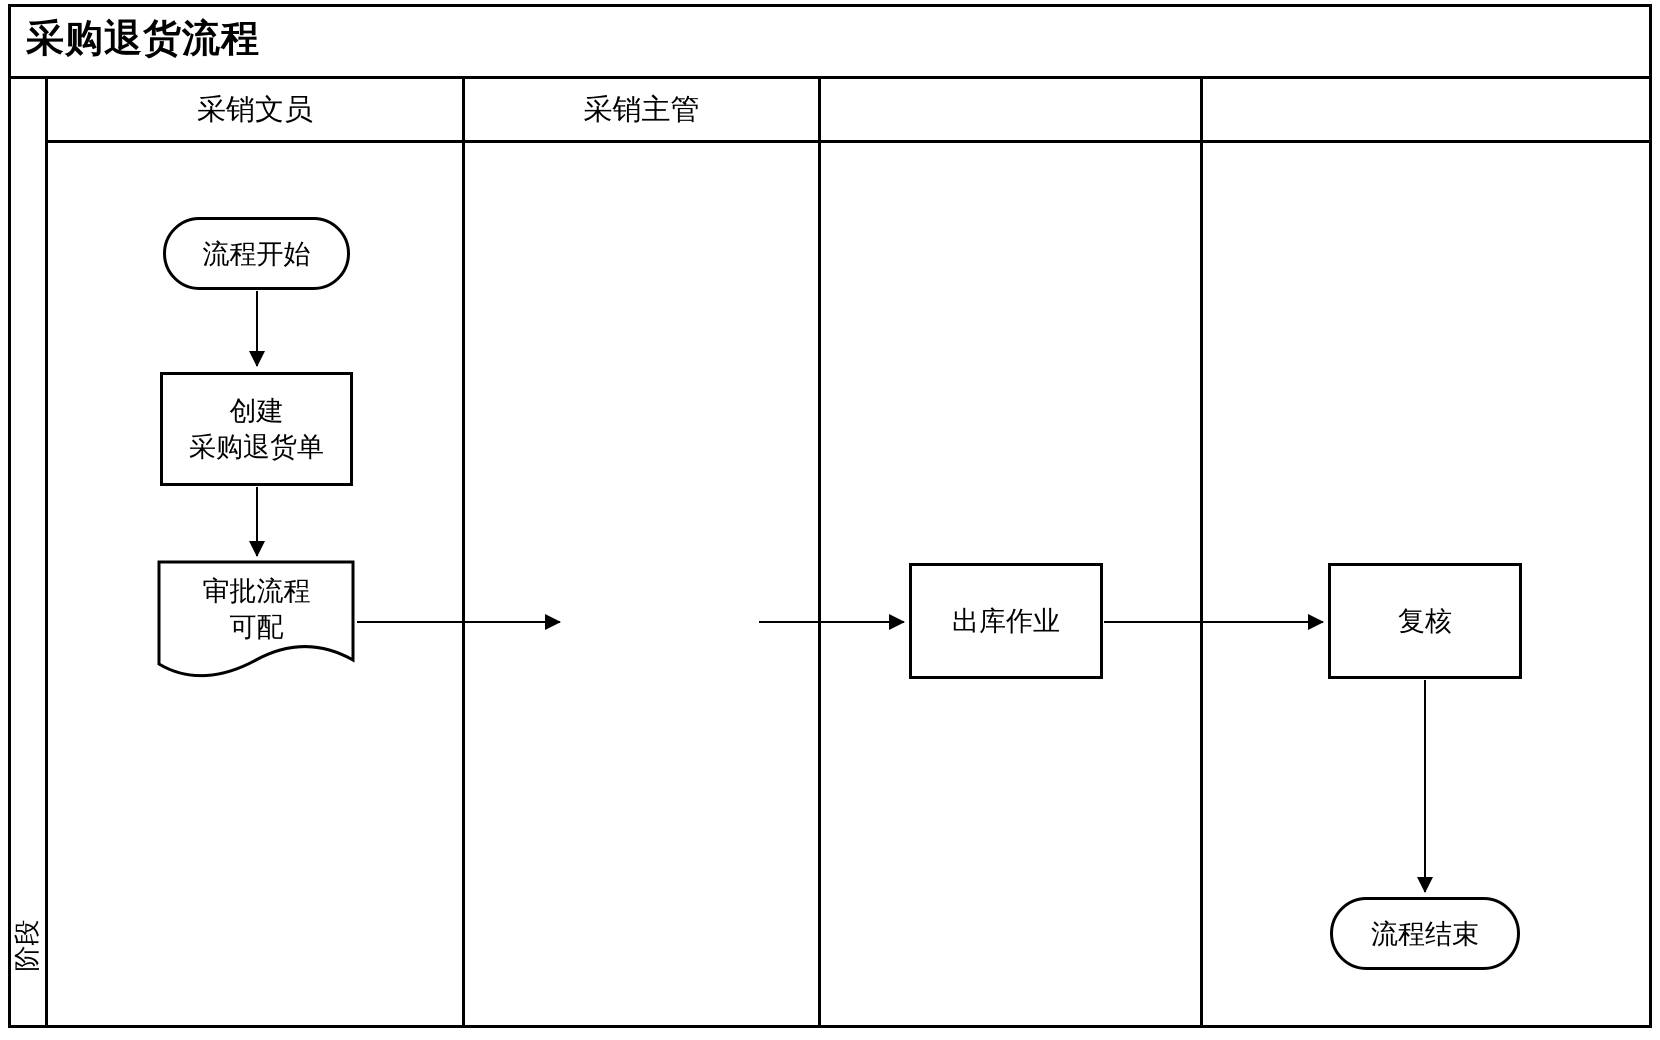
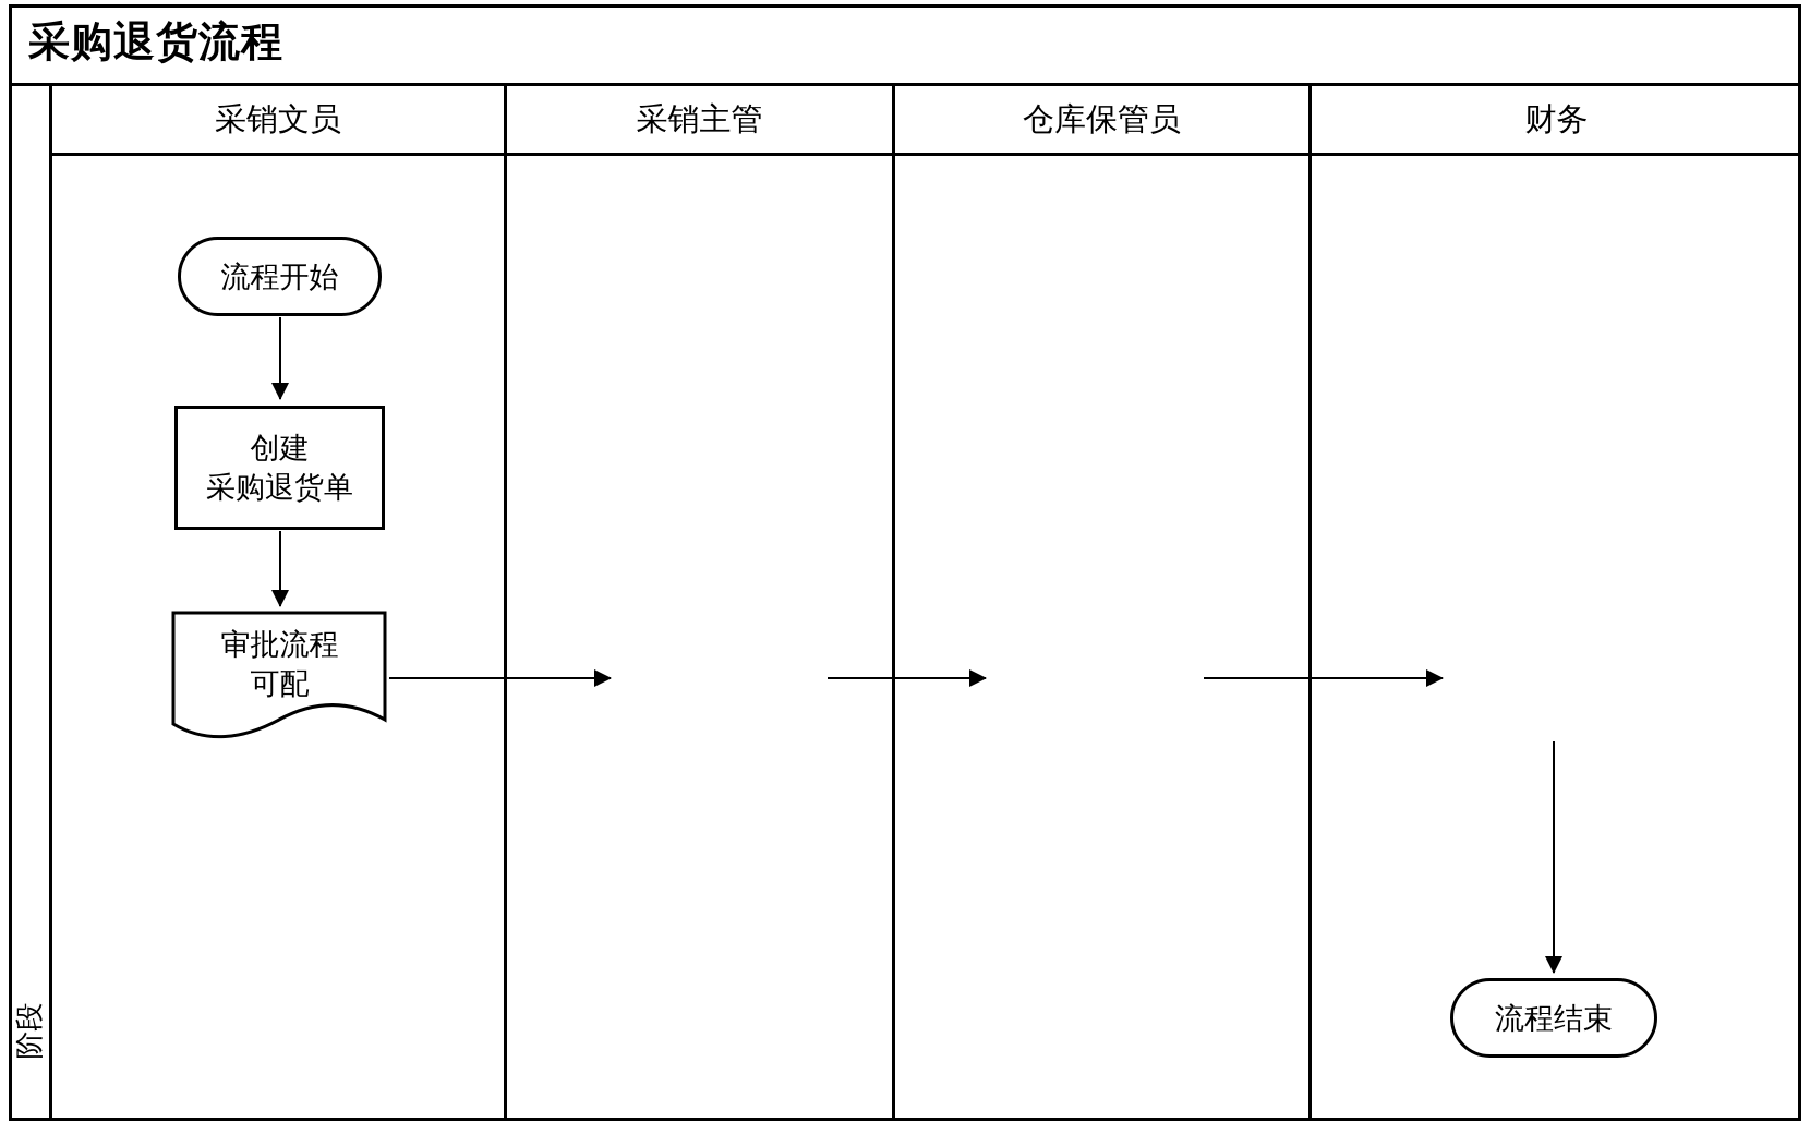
  采购退货流程
  采销文员
  采销主管
+ 仓库保管员
+ 财务
  流程开始
  创建
  采购退货单
  审批流程
  可配
- 出库作业
- 复核
  流程结束
